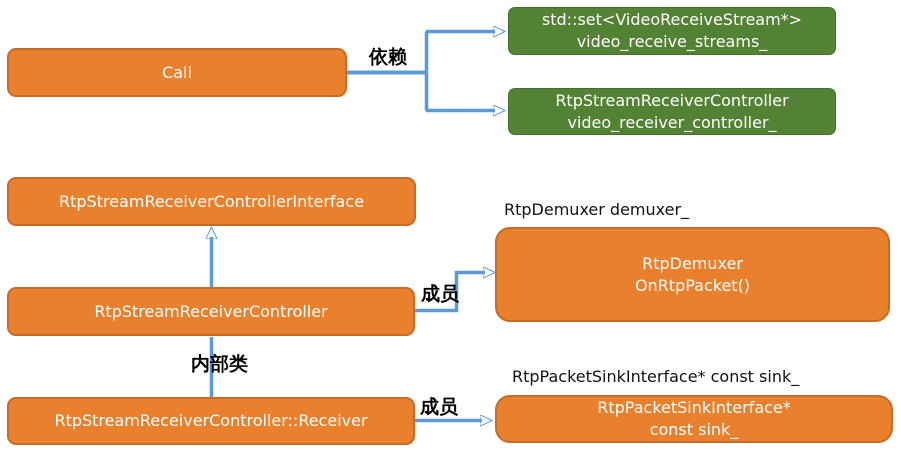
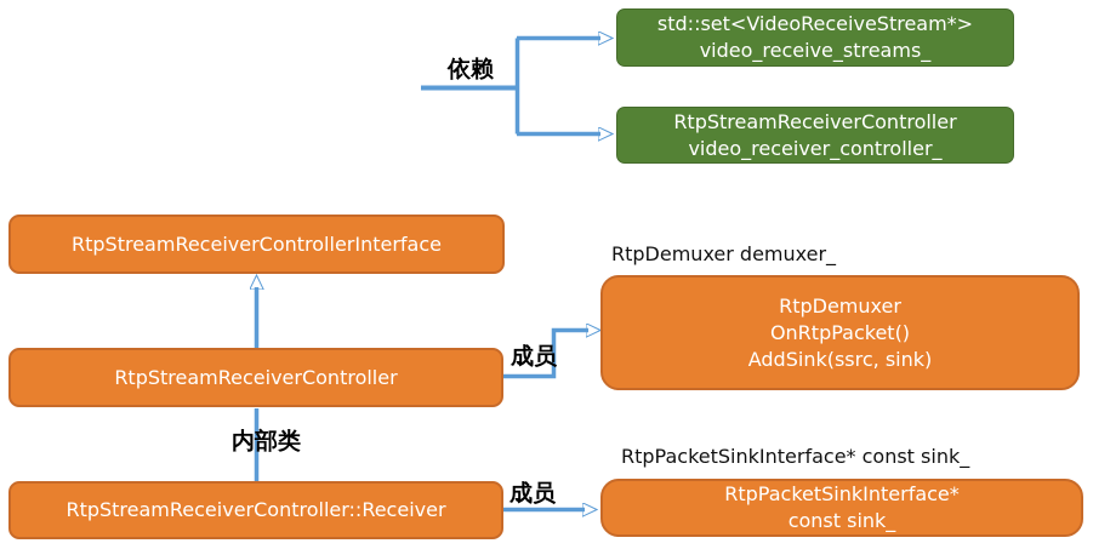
- Call
  RtpStreamReceiverControllerInterface
  RtpStreamReceiverController
  RtpStreamReceiverController::Receiver
  std::set<VideoReceiveStream*>
  video_receive_streams_
  RtpStreamReceiverController
  video_receiver_controller_
  RtpDemuxer demuxer_
  RtpDemuxer
  OnRtpPacket()
+ AddSink(ssrc, sink)
  RtpPacketSinkInterface* const sink_
  RtpPacketSinkInterface*
  const sink_
  依赖
  成员
  内部类
  成员
